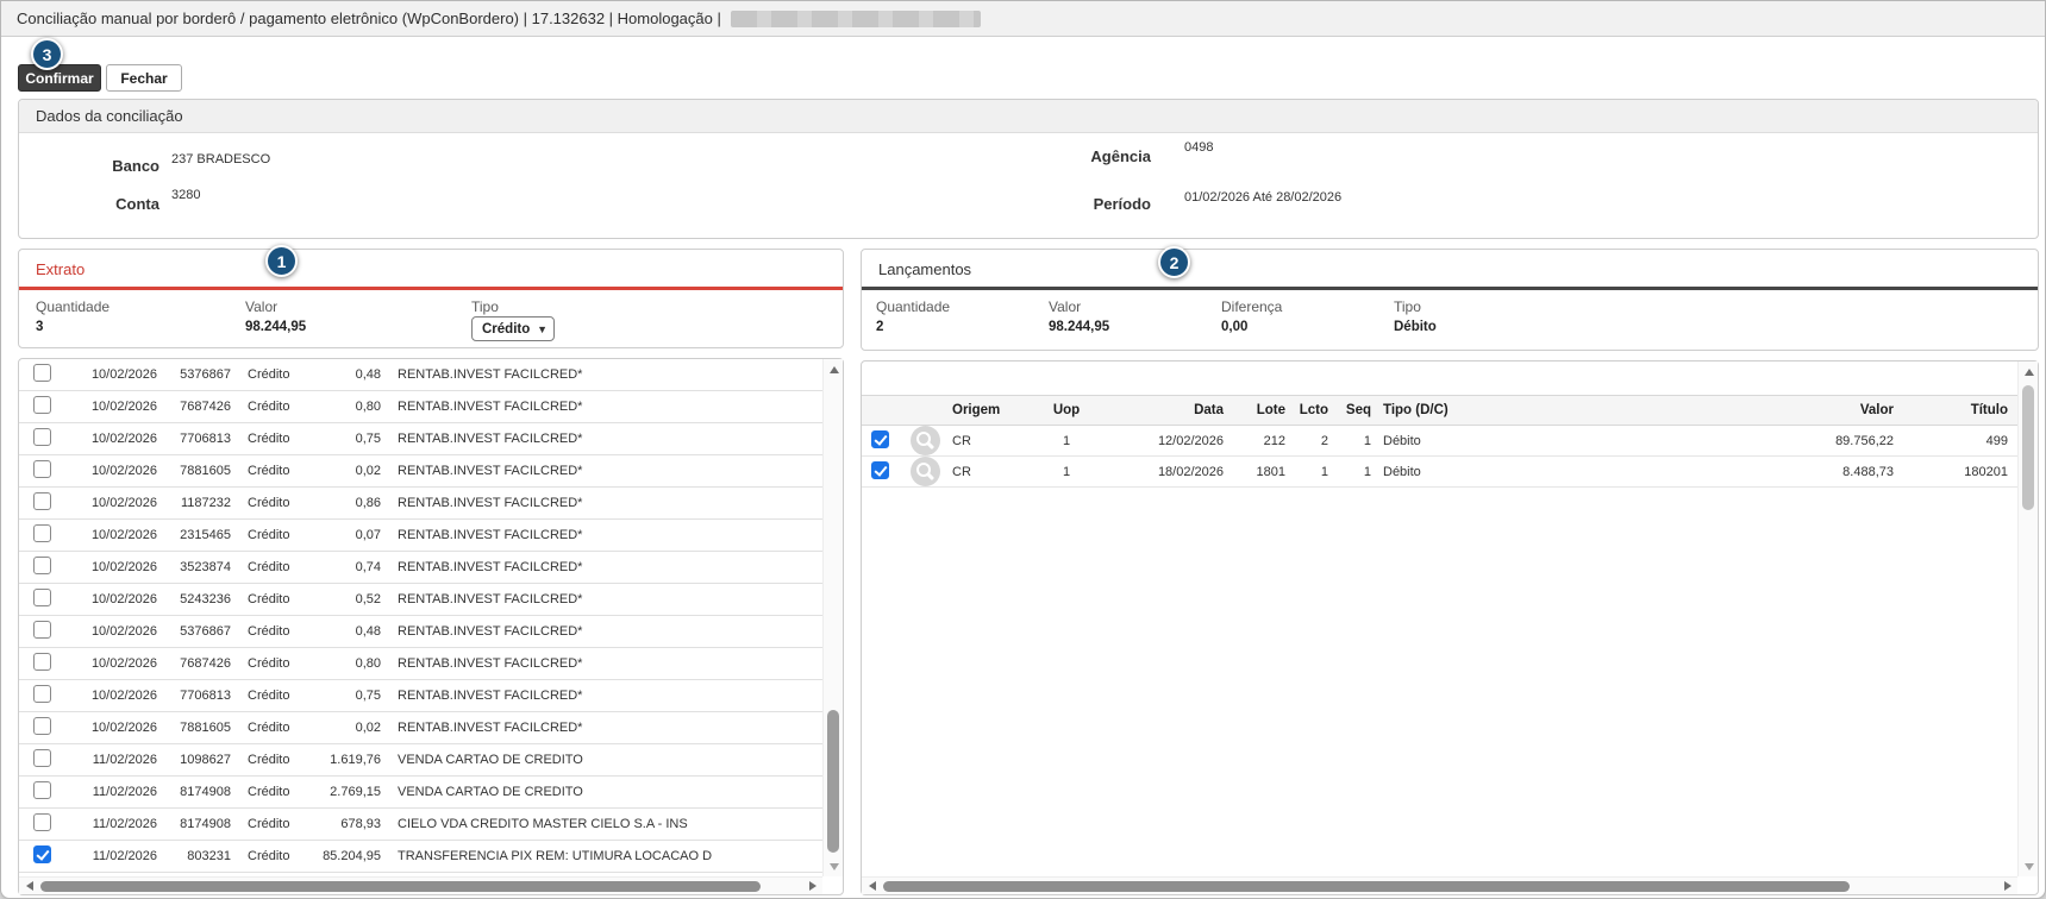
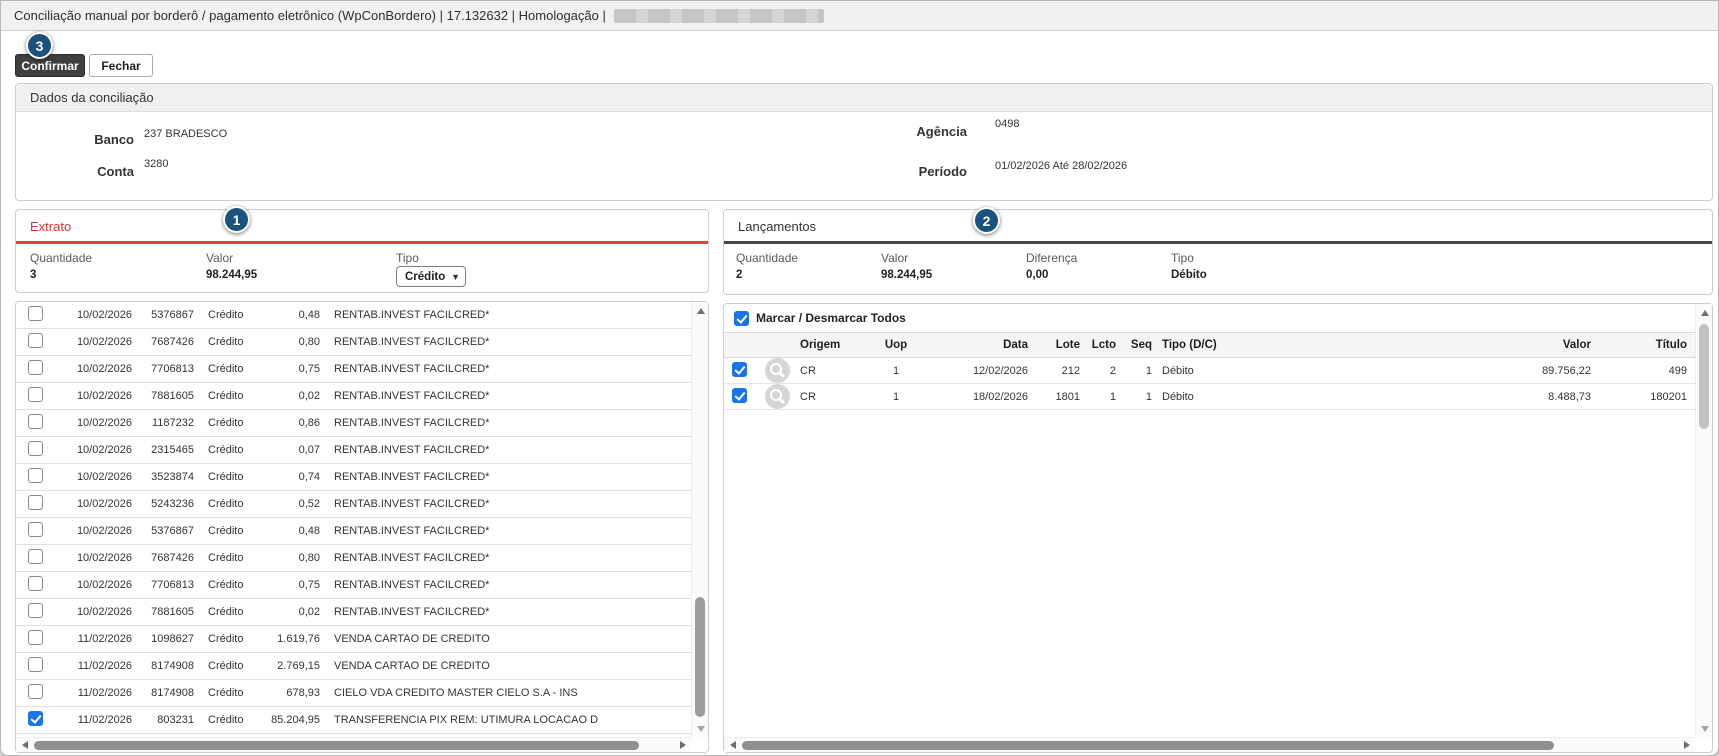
  Conciliação manual por borderô / pagamento eletrônico (WpConBordero) | 17.132632 | Homologação |
  3
  Confirmar
  Fechar
  Dados da conciliação
  Banco
  237 BRADESCO
  Conta
  3280
  Agência
  0498
  Período
  01/02/2026 Até 28/02/2026
  1
  Extrato
  Quantidade
  3
  Valor
  98.244,95
  Tipo
  Crédito
  ▼
  2
  Lançamentos
  Quantidade
  2
  Valor
  98.244,95
  Diferença
  0,00
  Tipo
  Débito
  10/02/2026
  5376867
  Crédito
  0,48
  RENTAB.INVEST FACILCRED*
  10/02/2026
  7687426
  Crédito
  0,80
  RENTAB.INVEST FACILCRED*
  10/02/2026
  7706813
  Crédito
  0,75
  RENTAB.INVEST FACILCRED*
  10/02/2026
  7881605
  Crédito
  0,02
  RENTAB.INVEST FACILCRED*
  10/02/2026
  1187232
  Crédito
  0,86
  RENTAB.INVEST FACILCRED*
  10/02/2026
  2315465
  Crédito
  0,07
  RENTAB.INVEST FACILCRED*
  10/02/2026
  3523874
  Crédito
  0,74
  RENTAB.INVEST FACILCRED*
  10/02/2026
  5243236
  Crédito
  0,52
  RENTAB.INVEST FACILCRED*
  10/02/2026
  5376867
  Crédito
  0,48
  RENTAB.INVEST FACILCRED*
  10/02/2026
  7687426
  Crédito
  0,80
  RENTAB.INVEST FACILCRED*
  10/02/2026
  7706813
  Crédito
  0,75
  RENTAB.INVEST FACILCRED*
  10/02/2026
  7881605
  Crédito
  0,02
  RENTAB.INVEST FACILCRED*
  11/02/2026
  1098627
  Crédito
  1.619,76
  VENDA CARTAO DE CREDITO
  11/02/2026
  8174908
  Crédito
  2.769,15
  VENDA CARTAO DE CREDITO
  11/02/2026
  8174908
  Crédito
  678,93
  CIELO VDA CREDITO MASTER CIELO S.A - INS
  11/02/2026
  803231
  Crédito
  85.204,95
  TRANSFERENCIA PIX REM: UTIMURA LOCACAO D
+ Marcar / Desmarcar Todos
  Origem
  Uop
  Data
  Lote
  Lcto
  Seq
  Tipo (D/C)
  Valor
  Título
  CR
  1
  12/02/2026
  212
  2
  1
  Débito
  89.756,22
  499
  CR
  1
  18/02/2026
  1801
  1
  1
  Débito
  8.488,73
  180201
